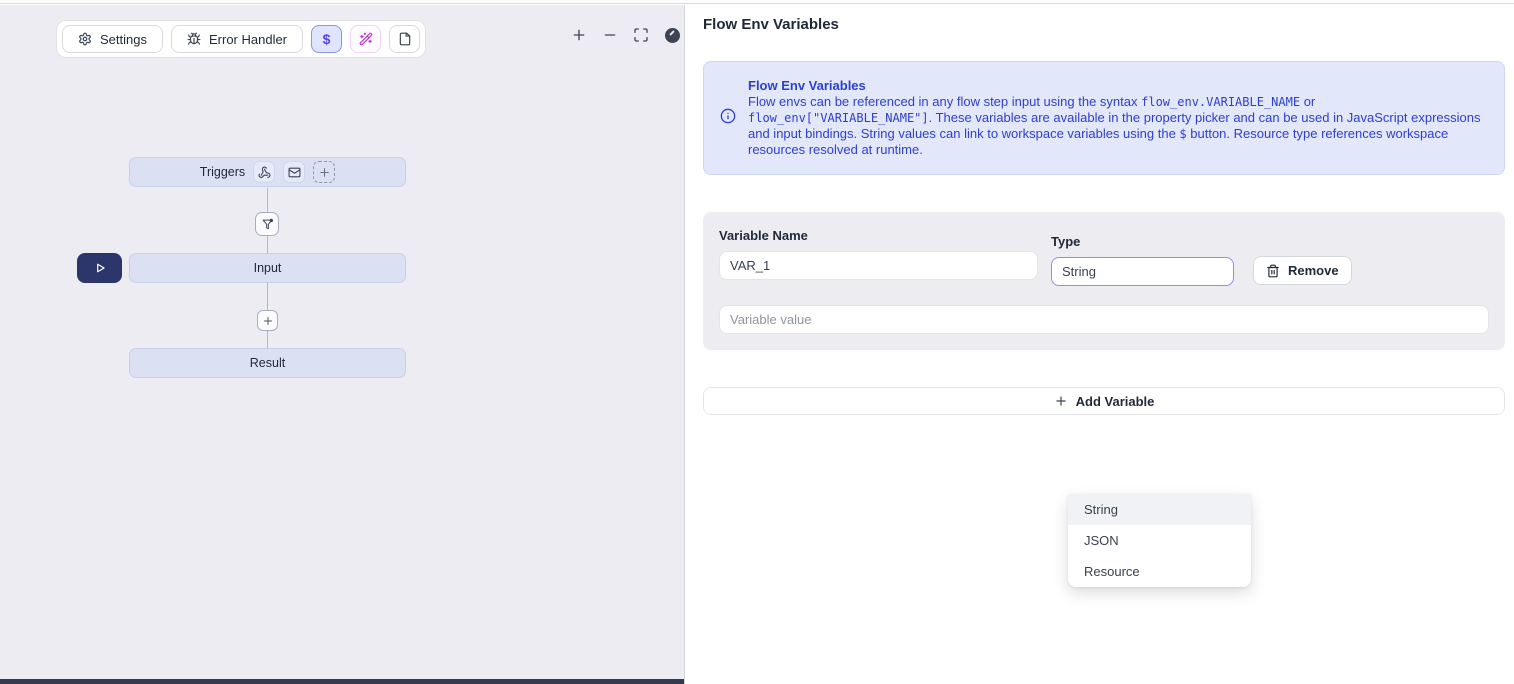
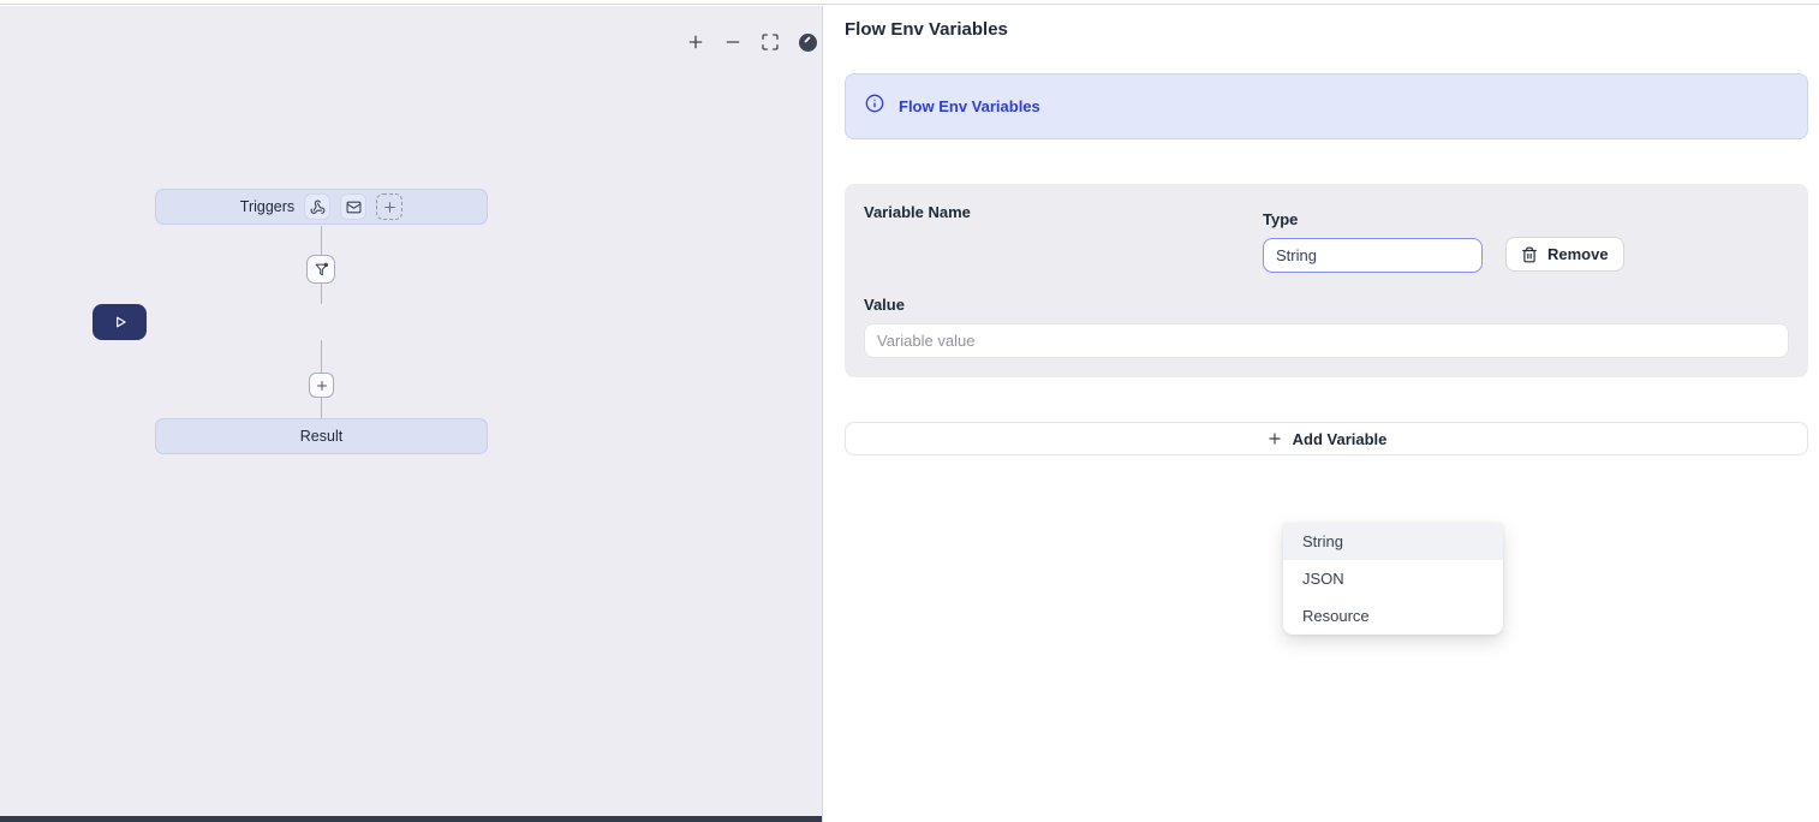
- Settings
- Error Handler
- $
  Triggers
- Input
  Result
  Flow Env Variables
  Flow Env Variables
- Flow envs can be referenced in any flow step input using the syntax flow_env.VARIABLE_NAME or flow_env["VARIABLE_NAME"]. These variables are available in the property picker and can be used in JavaScript expressions and input bindings. String values can link to workspace variables using the $ button. Resource type references workspace resources resolved at runtime.
  Variable Name
- VAR_1
  Type
  String
  Remove
+ Value
  Variable value
  String
  JSON
  Resource
  Add Variable
